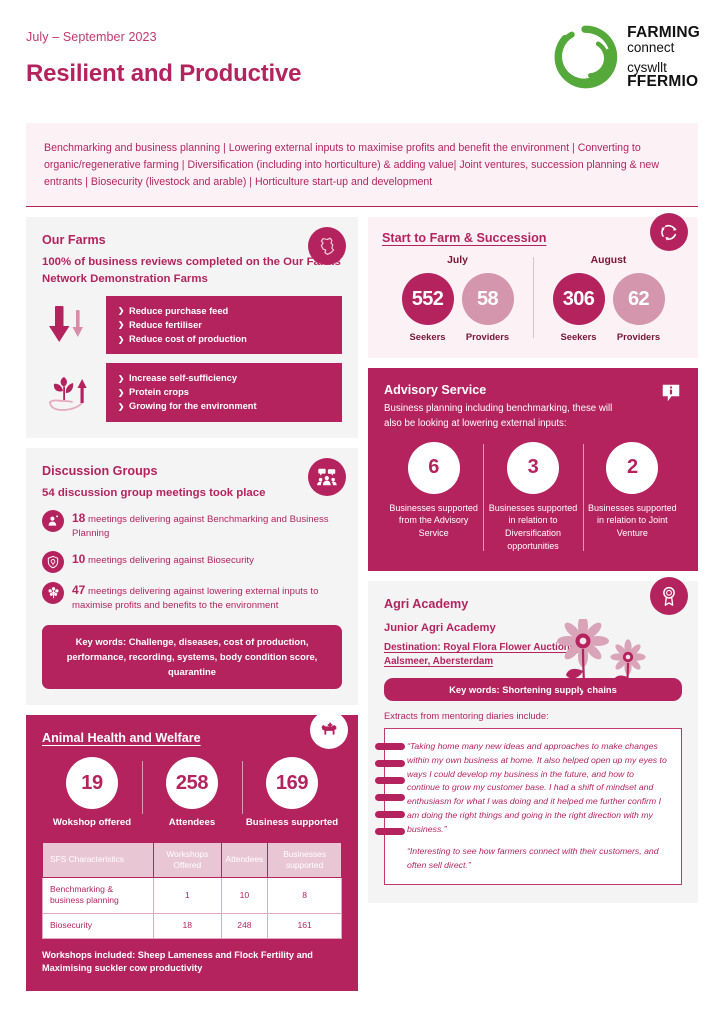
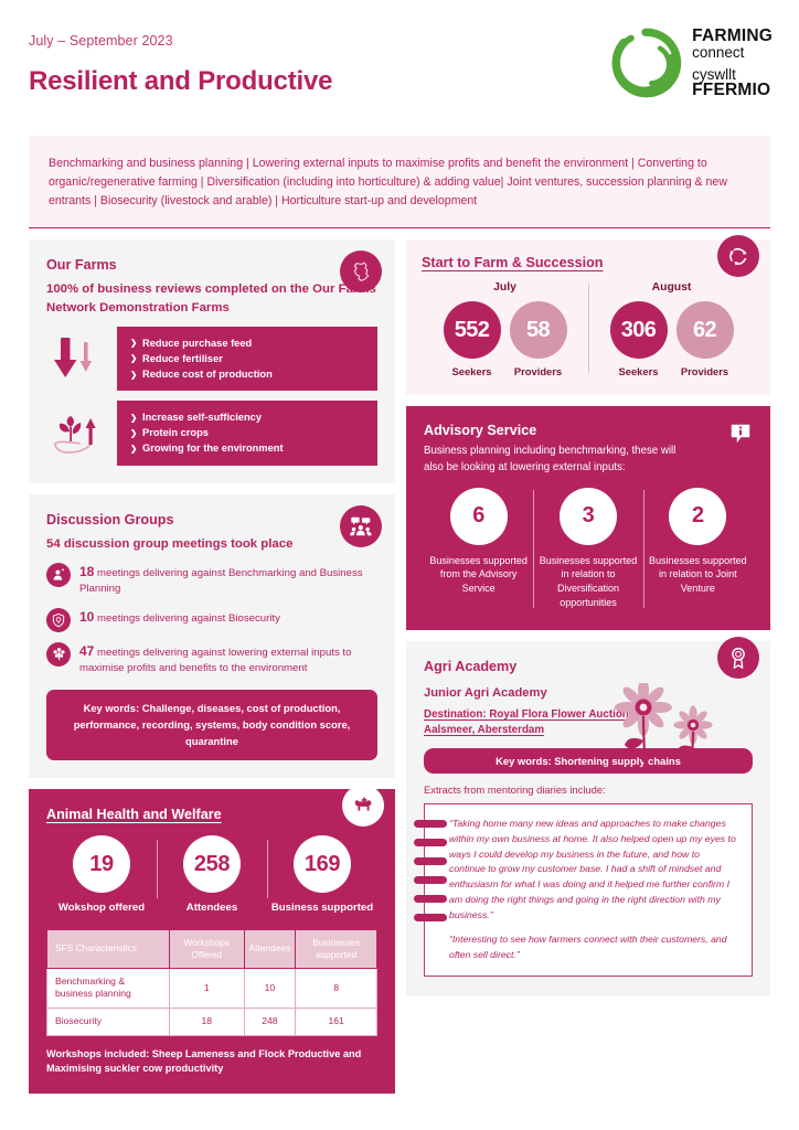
  July – September 2023
  Resilient and Productive
  FARMING
  connect
  cyswllt
  FFERMIO
  Benchmarking and business planning | Lowering external inputs to maximise profits and benefit the environment | Converting to organic/regenerative farming | Diversification (including into horticulture) & adding value| Joint ventures, succession planning & new entrants | Biosecurity (livestock and arable) | Horticulture start-up and development
  Our Farms
  100% of business reviews completed on the Our Fs Network Demonstration Farms
  Reduce purchase feed
  Reduce fertiliser
  Reduce cost of production
  Increase self-sufficiency
  Protein crops
  Growing for the environment
  Discussion Groups
  54 discussion group meetings took place
  18 meetings delivering against Benchmarking and Business Planning
  10 meetings delivering against Biosecurity
  47 meetings delivering against lowering external inputs to maximise profits and benefits to the environment
  Key words: Challenge, diseases, cost of production, performance, recording, systems, body condition score, quarantine
  Animal Health and Welfare
  19
  Wokshop offered
  258
  Attendees
  169
  Business supported
  SFS Characteristics	Workshops Offered	Attendees	Businesses supported
  Benchmarking & business planning	1	10	8
  Biosecurity	18	248	161
- Workshops included: Sheep Lameness and Flock Fertility and Maximising suckler cow productivity
+ Workshops included: Sheep Lameness and Flock Productive and Maximising suckler cow productivity
  Start to Farm & Succession
  July
  552
  Seekers
  58
  Providers
  August
  306
  Seekers
  62
  Providers
  Advisory Service
  Business planning including benchmarking, these will also be looking at lowering external inputs:
  6
  Businesses supported from the Advisory Service
  3
  Businesses supported in relation to Diversification opportunities
  2
  Businesses supported in relation to Joint Venture
  Agri Academy
  Junior Agri Academy
  Destination: Royal Flora Flower Auction Aalsmeer, Abersterdam
  Key words: Shortening supply chains
  Extracts from mentoring diaries include:
  “Taking home many new ideas and approaches to make changes within my own business at home. It also helped open up my eyes to ways I could develop my business in the future, and how to continue to grow my customer base. I had a shift of mindset and enthusiasm for what I was doing and it helped me further confirm I am doing the right things and going in the right direction with my business.”
  “Interesting to see how farmers connect with their customers, and often sell direct.”
